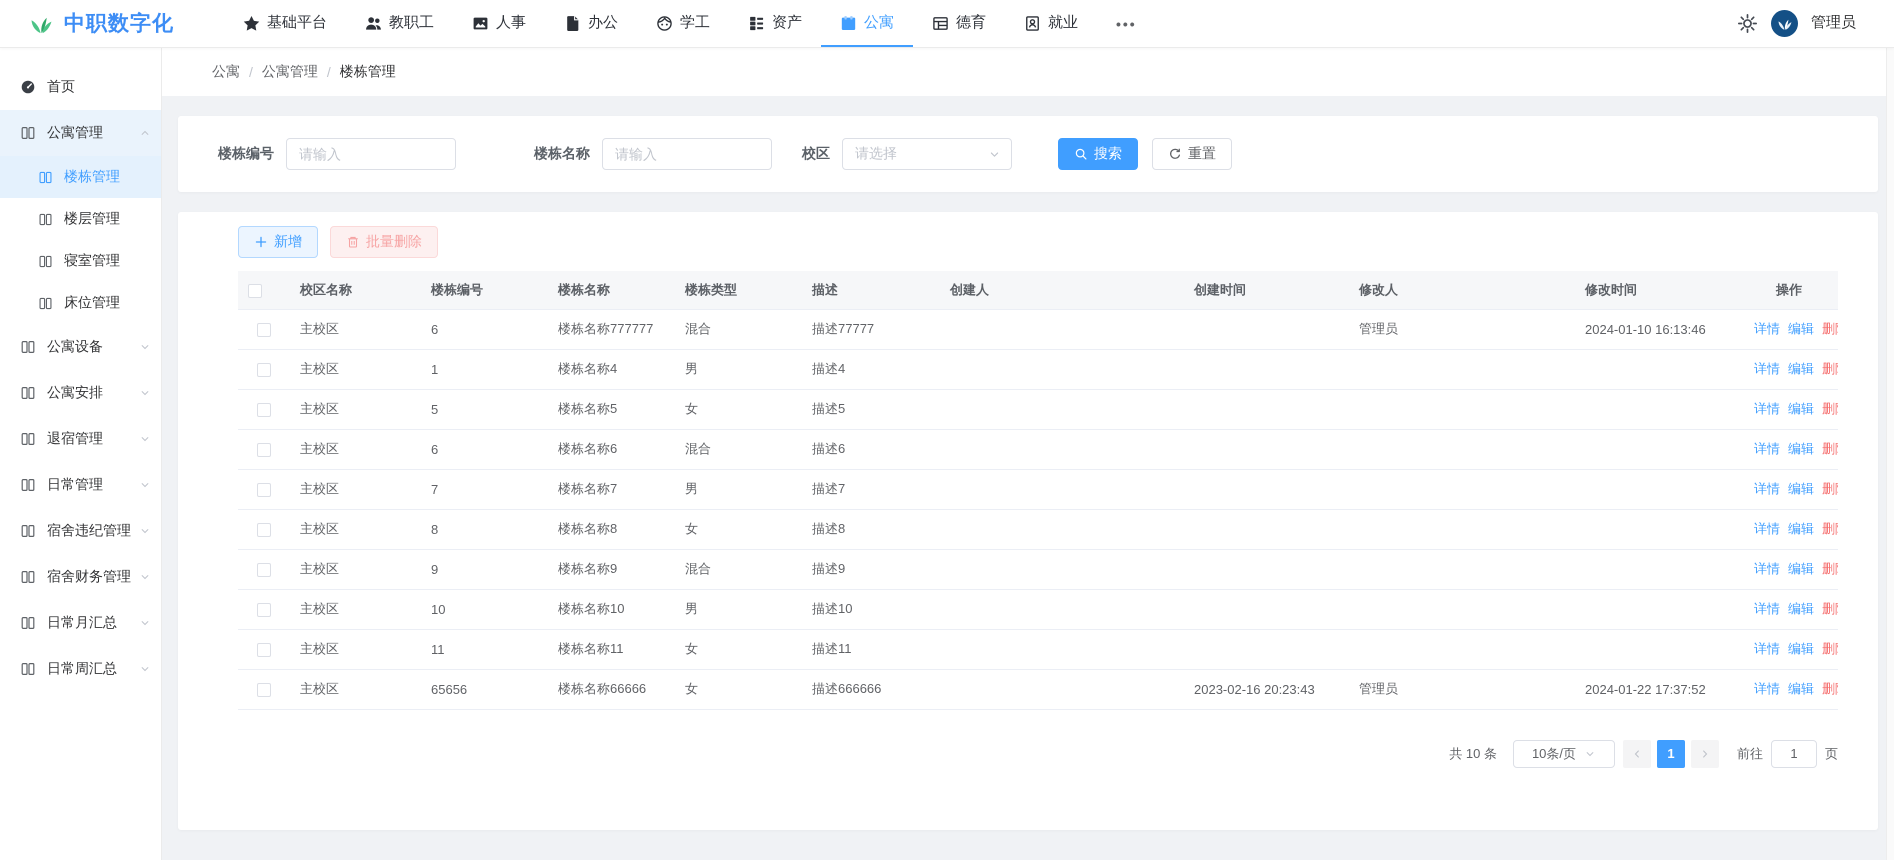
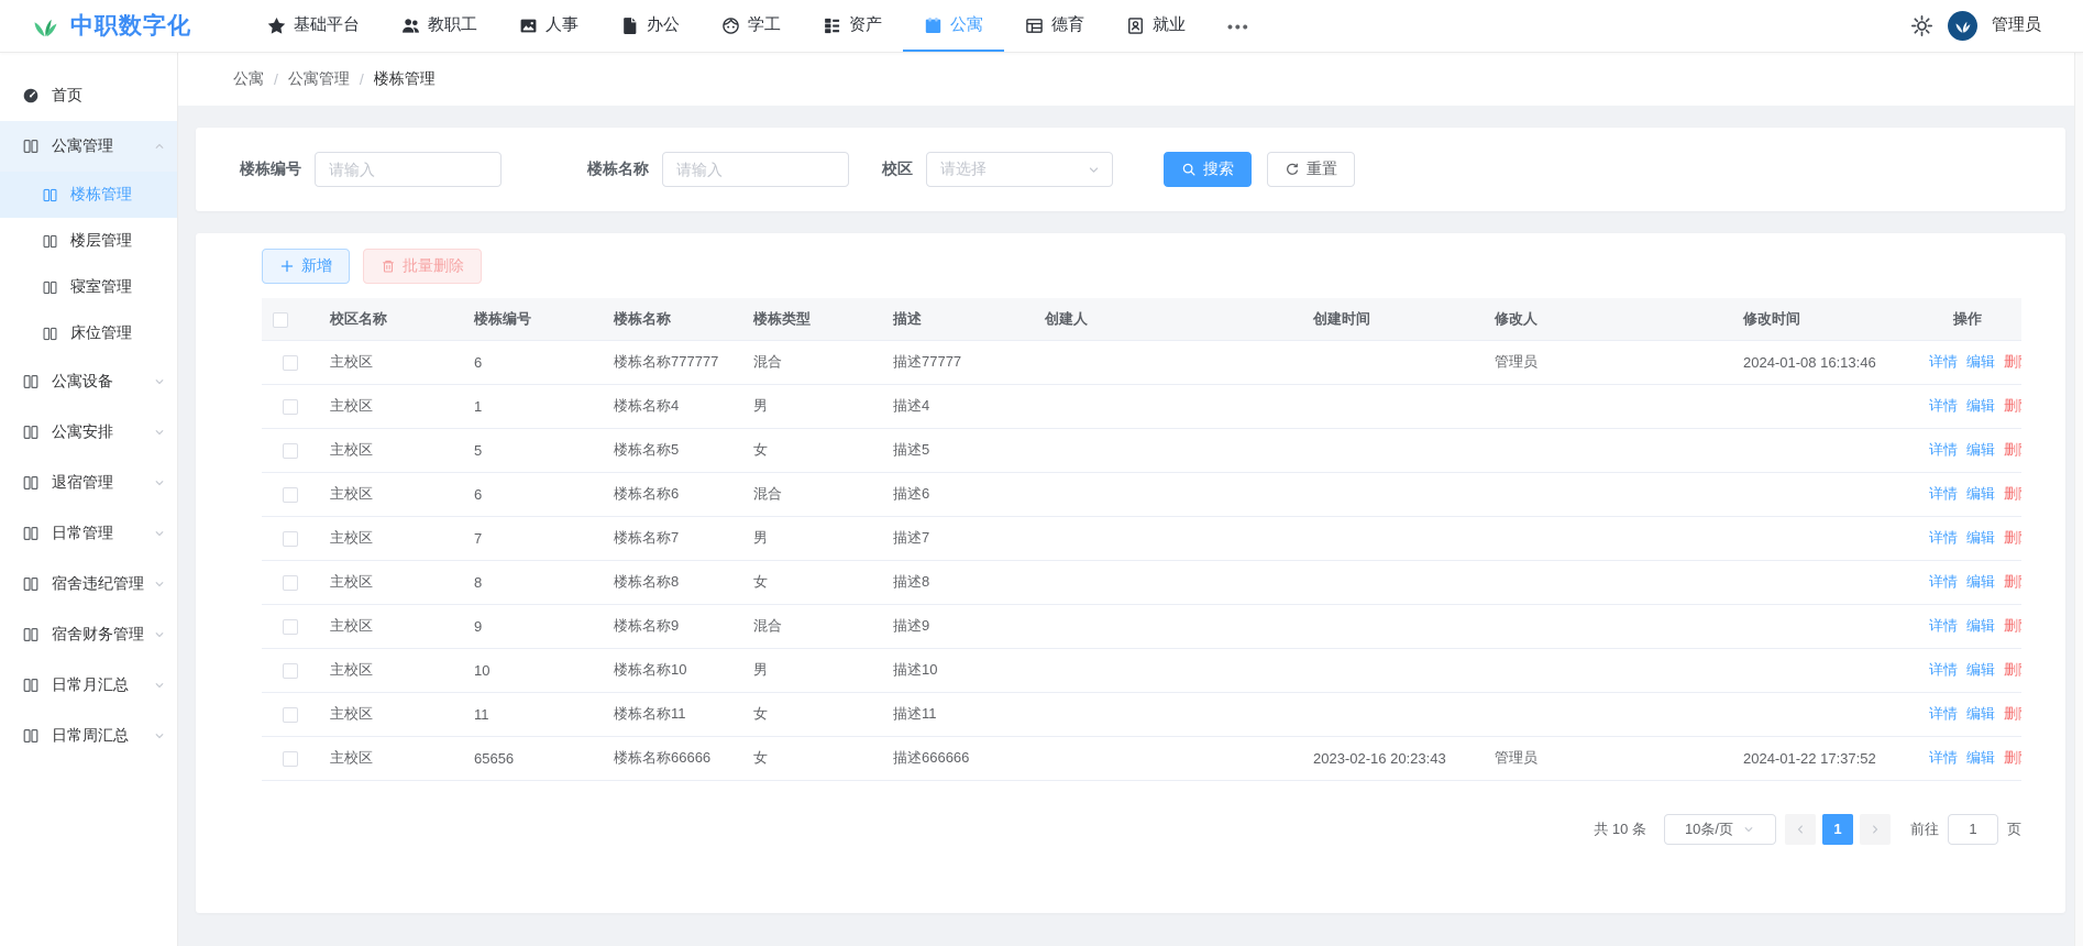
  中职数字化
  基础平台
  教职工
  人事
  办公
  学工
  资产
  公寓
  德育
  就业
  •••
  管理员
  首页
  公寓管理
  楼栋管理
  楼层管理
  寝室管理
  床位管理
  公寓设备
  公寓安排
  退宿管理
  日常管理
  宿舍违纪管理
  宿舍财务管理
  日常月汇总
  日常周汇总
  公寓
  /
  公寓管理
  /
  楼栋管理
  楼栋编号
  请输入
  楼栋名称
  请输入
  校区
  请选择
  搜索
  重置
  新增
  批量删除
  	校区名称	楼栋编号	楼栋名称	楼栋类型	描述	创建人	创建时间	修改人	修改时间	操作
- 	主校区	6	楼栋名称777777	混合	描述77777			管理员	2024-01-10 16:13:46	详情 编辑 删
+ 	主校区	6	楼栋名称777777	混合	描述77777			管理员	2024-01-08 16:13:46	详情 编辑 删
  	主校区	1	楼栋名称4	男	描述4					详情 编辑 删
  	主校区	5	楼栋名称5	女	描述5					详情 编辑 删
  	主校区	6	楼栋名称6	混合	描述6					详情 编辑 删
  	主校区	7	楼栋名称7	男	描述7					详情 编辑 删
  	主校区	8	楼栋名称8	女	描述8					详情 编辑 删
  	主校区	9	楼栋名称9	混合	描述9					详情 编辑 删
  	主校区	10	楼栋名称10	男	描述10					详情 编辑 删
  	主校区	11	楼栋名称11	女	描述11					详情 编辑 删
  	主校区	65656	楼栋名称66666	女	描述666666		2023-02-16 20:23:43	管理员	2024-01-22 17:37:52	详情 编辑 删
  共 10 条
  10条/页
  1
  前往
  1
  页
